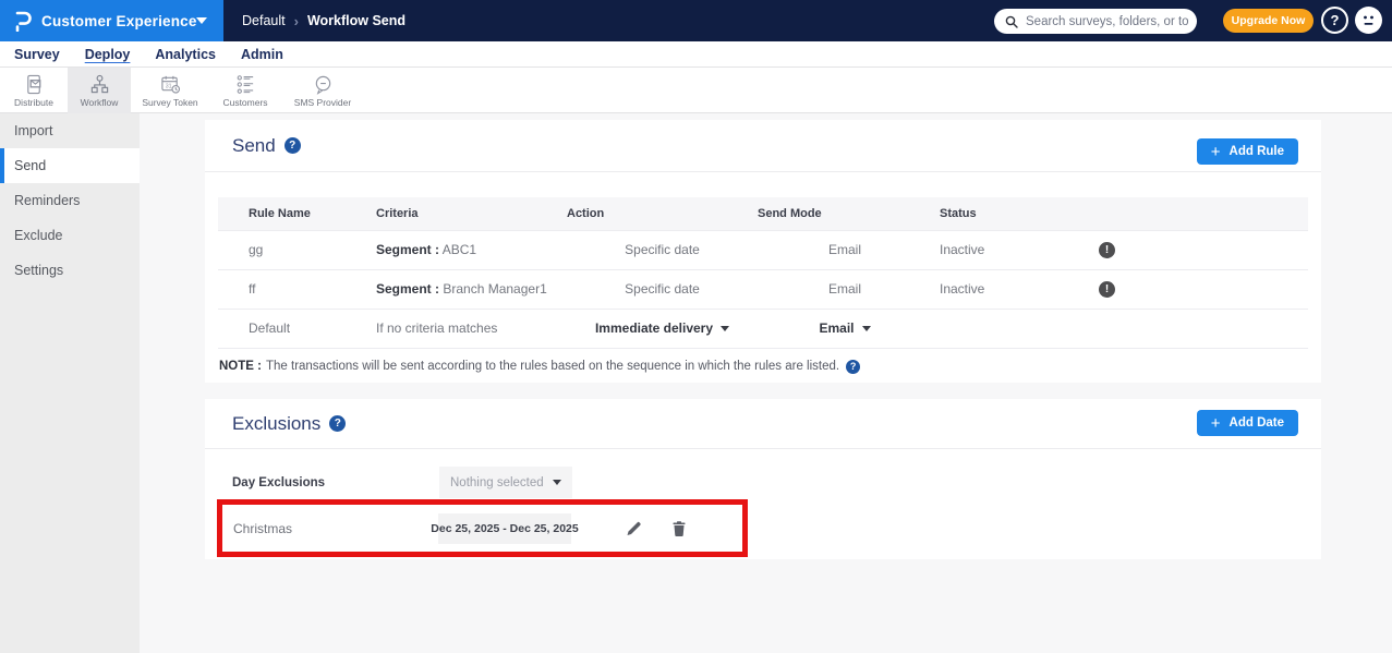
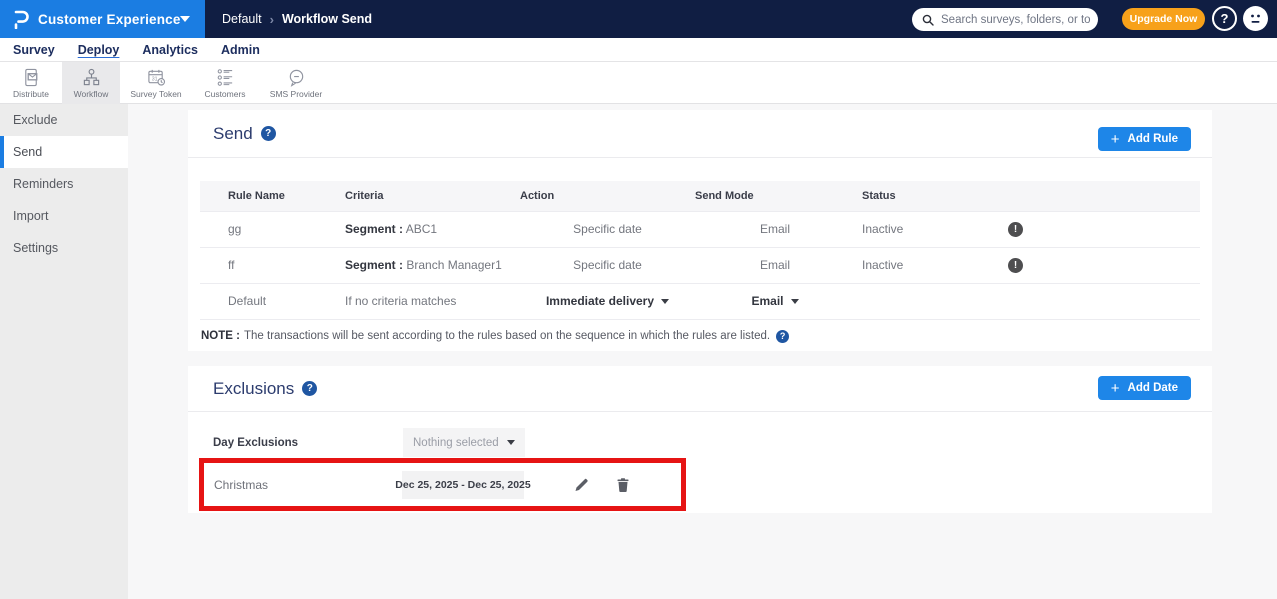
  Customer Experience
  Default
  ›
  Workflow Send
  Search surveys, folders, or to
  Upgrade Now
  ?
  Survey
  Deploy
  Analytics
  Admin
  Distribute
  Workflow
  Survey Token
  Customers
  SMS Provider
- Import
+ Exclude
  Send
  Reminders
- Exclude
+ Import
  Settings
  Send
  ?
  +
  Add Rule
  Rule Name	Criteria	Action	Send Mode	Status
  gg	Segment : ABC1	Specific date	Email	Inactive	!
  ff	Segment : Branch Manager1	Specific date	Email	Inactive	!
  Default	If no criteria matches	Immediate delivery	Email
  NOTE :
  The transactions will be sent according to the rules based on the sequence in which the rules are listed.
  ?
  Exclusions
  ?
  +
  Add Date
  Day Exclusions
  Nothing selected
  Christmas
  Dec 25, 2025 - Dec 25, 2025
